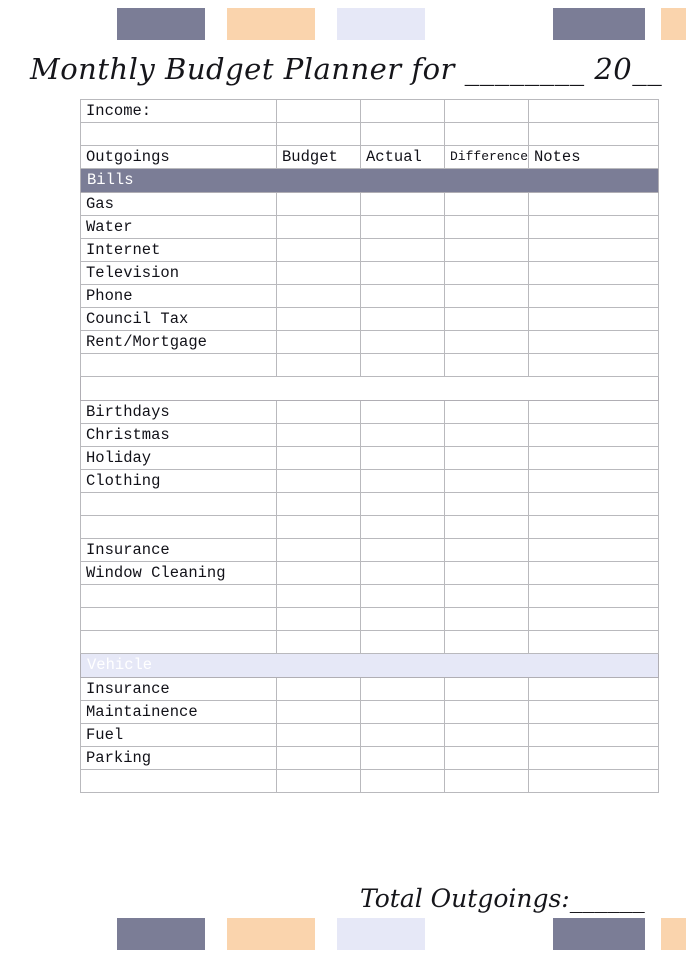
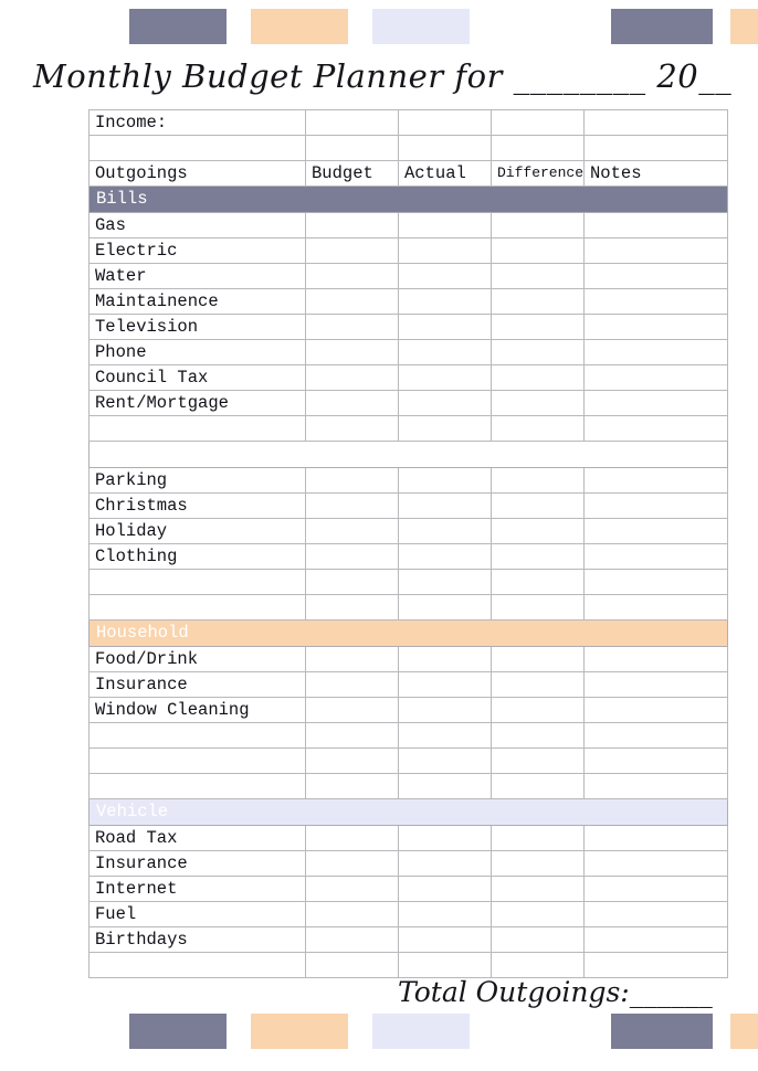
  Monthly Budget Planner for ________ 20__
  Income:
  Outgoings	Budget	Actual	Difference	Notes
  Bills
  Gas
+ Electric
  Water
- Internet
+ Maintainence
  Television
  Phone
  Council Tax
  Rent/Mortgage
- Birthdays
+ Parking
  Christmas
  Holiday
  Clothing
+ Household
+ Food/Drink
  Insurance
  Window Cleaning
  Vehicle
+ Road Tax
  Insurance
- Maintainence
+ Internet
  Fuel
- Parking
+ Birthdays
  Total Outgoings:______
